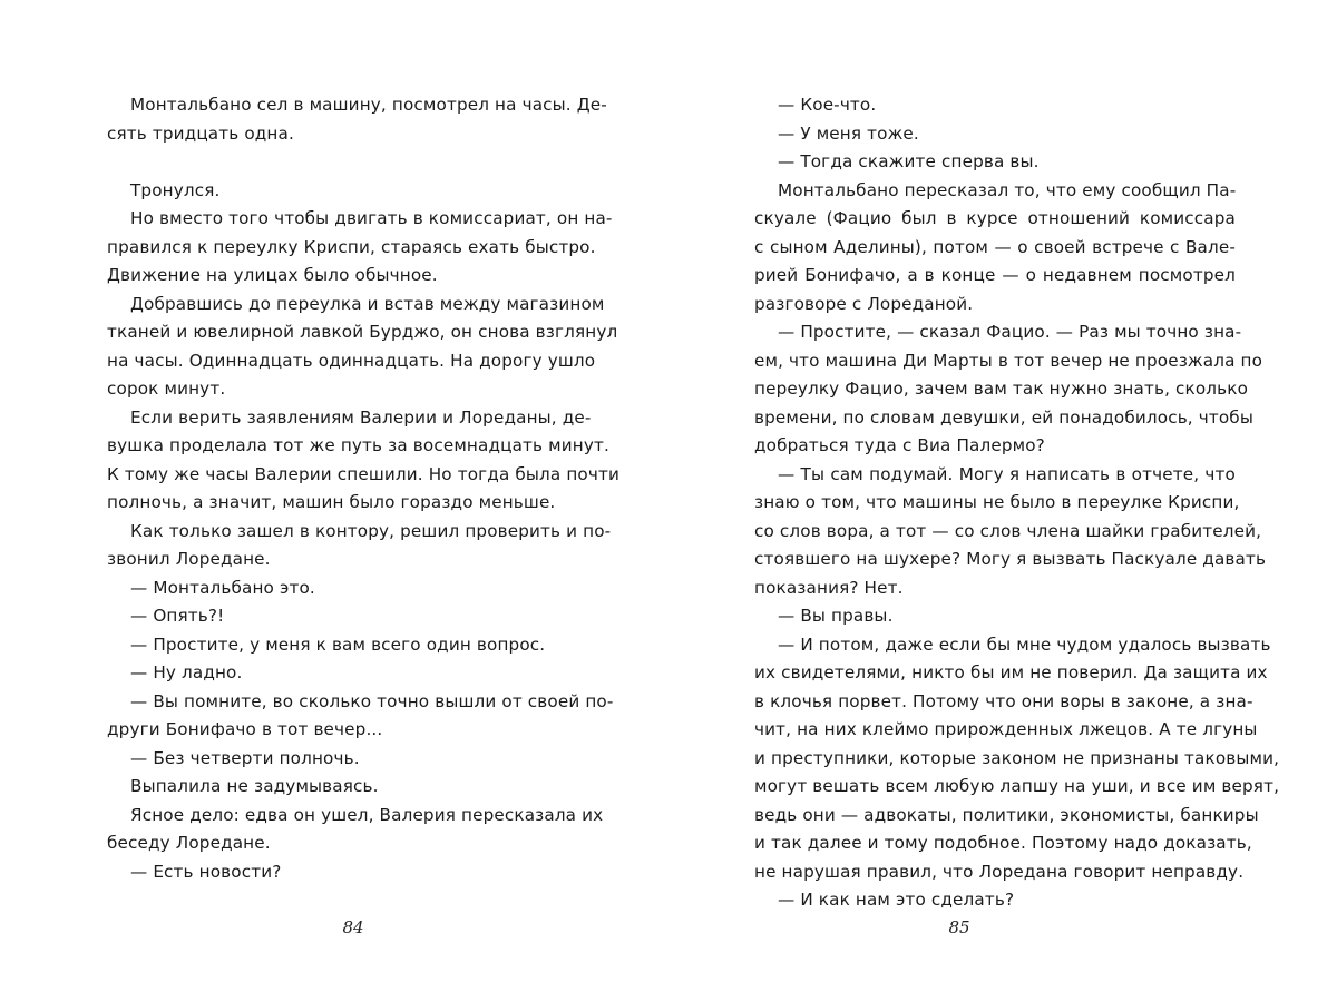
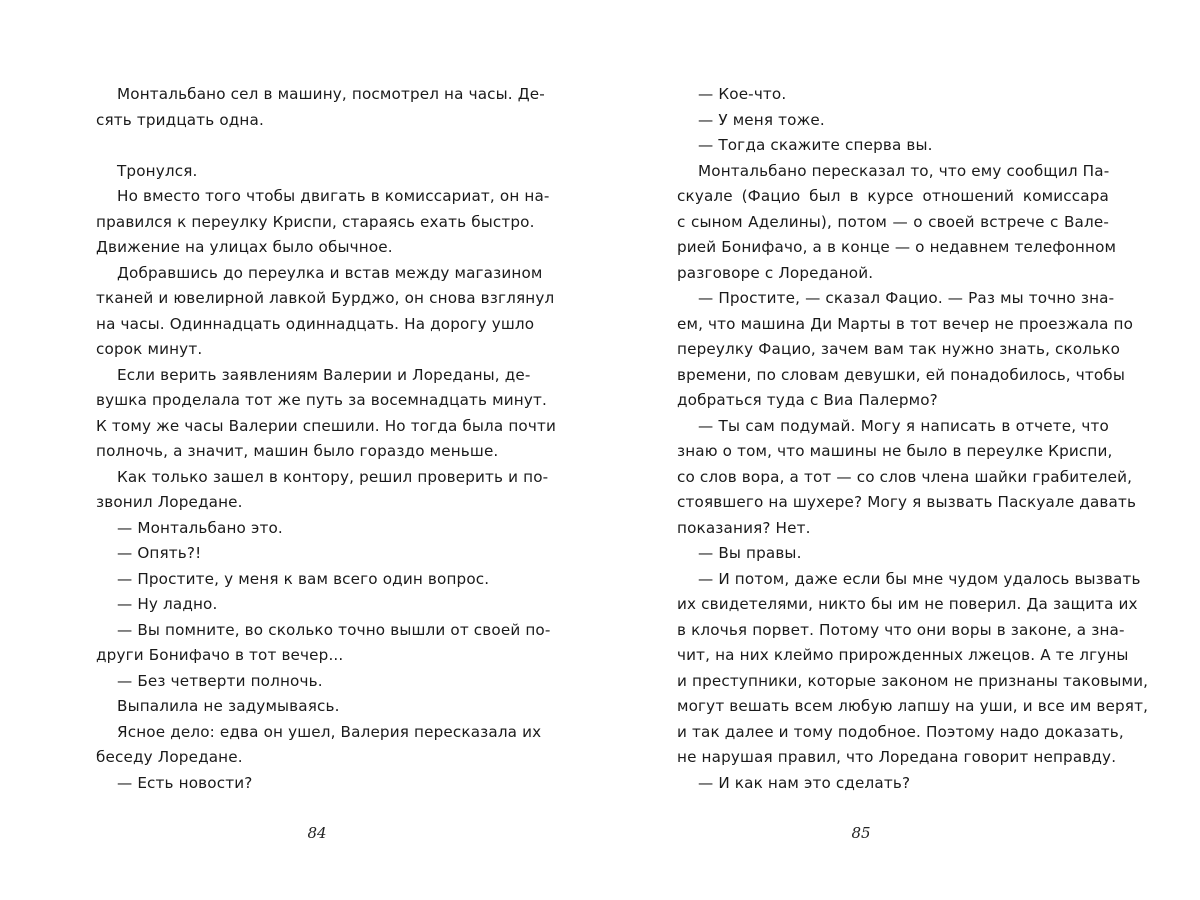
  Монтальбано сел в машину, посмотрел на часы. Де-
  сять тридцать одна.
  Тронулся.
  Но вместо того чтобы двигать в комиссариат, он на-
  правился к переулку Криспи, стараясь ехать быстро.
  Движение на улицах было обычное.
  Добравшись до переулка и встав между магазином
  тканей и ювелирной лавкой Бурджо, он снова взглянул
  на часы. Одиннадцать одиннадцать. На дорогу ушло
  сорок минут.
  Если верить заявлениям Валерии и Лореданы, де-
  вушка проделала тот же путь за восемнадцать минут.
  К тому же часы Валерии спешили. Но тогда была почти
  полночь, а значит, машин было гораздо меньше.
  Как только зашел в контору, решил проверить и по-
  звонил Лоредане.
  — Монтальбано это.
  — Опять?!
  — Простите, у меня к вам всего один вопрос.
  — Ну ладно.
  — Вы помните, во сколько точно вышли от своей по-
  други Бонифачо в тот вечер...
  — Без четверти полночь.
  Выпалила не задумываясь.
  Ясное дело: едва он ушел, Валерия пересказала их
  беседу Лоредане.
  — Есть новости?
  84
  — Кое-что.
  — У меня тоже.
  — Тогда скажите сперва вы.
  Монтальбано пересказал то, что ему сообщил Па-
  скуале (Фацио был в курсе отношений комиссара
  с сыном Аделины), потом — о своей встрече с Вале-
- рией Бонифачо, а в конце — о недавнем посмотрел
+ рией Бонифачо, а в конце — о недавнем телефонном
  разговоре с Лореданой.
  — Простите, — сказал Фацио. — Раз мы точно зна-
  ем, что машина Ди Марты в тот вечер не проезжала по
  переулку Фацио, зачем вам так нужно знать, сколько
  времени, по словам девушки, ей понадобилось, чтобы
  добраться туда с Виа Палермо?
  — Ты сам подумай. Могу я написать в отчете, что
  знаю о том, что машины не было в переулке Криспи,
  со слов вора, а тот — со слов члена шайки грабителей,
  стоявшего на шухере? Могу я вызвать Паскуале давать
  показания? Нет.
  — Вы правы.
  — И потом, даже если бы мне чудом удалось вызвать
  их свидетелями, никто бы им не поверил. Да защита их
  в клочья порвет. Потому что они воры в законе, а зна-
  чит, на них клеймо прирожденных лжецов. А те лгуны
  и преступники, которые законом не признаны таковыми,
  могут вешать всем любую лапшу на уши, и все им верят,
- ведь они — адвокаты, политики, экономисты, банкиры
  и так далее и тому подобное. Поэтому надо доказать,
  не нарушая правил, что Лоредана говорит неправду.
  — И как нам это сделать?
  85
